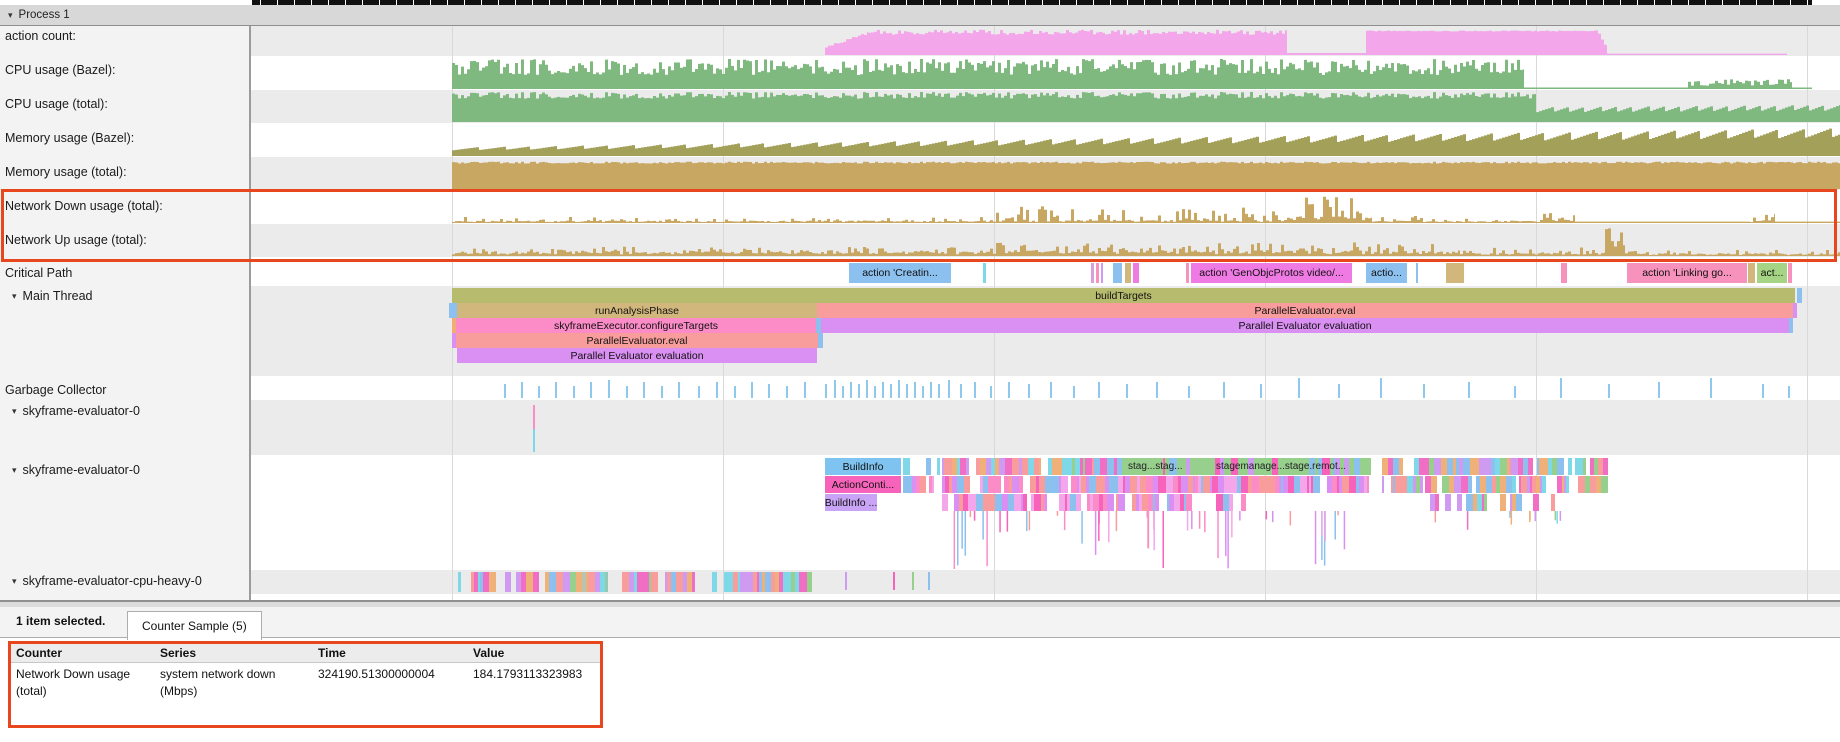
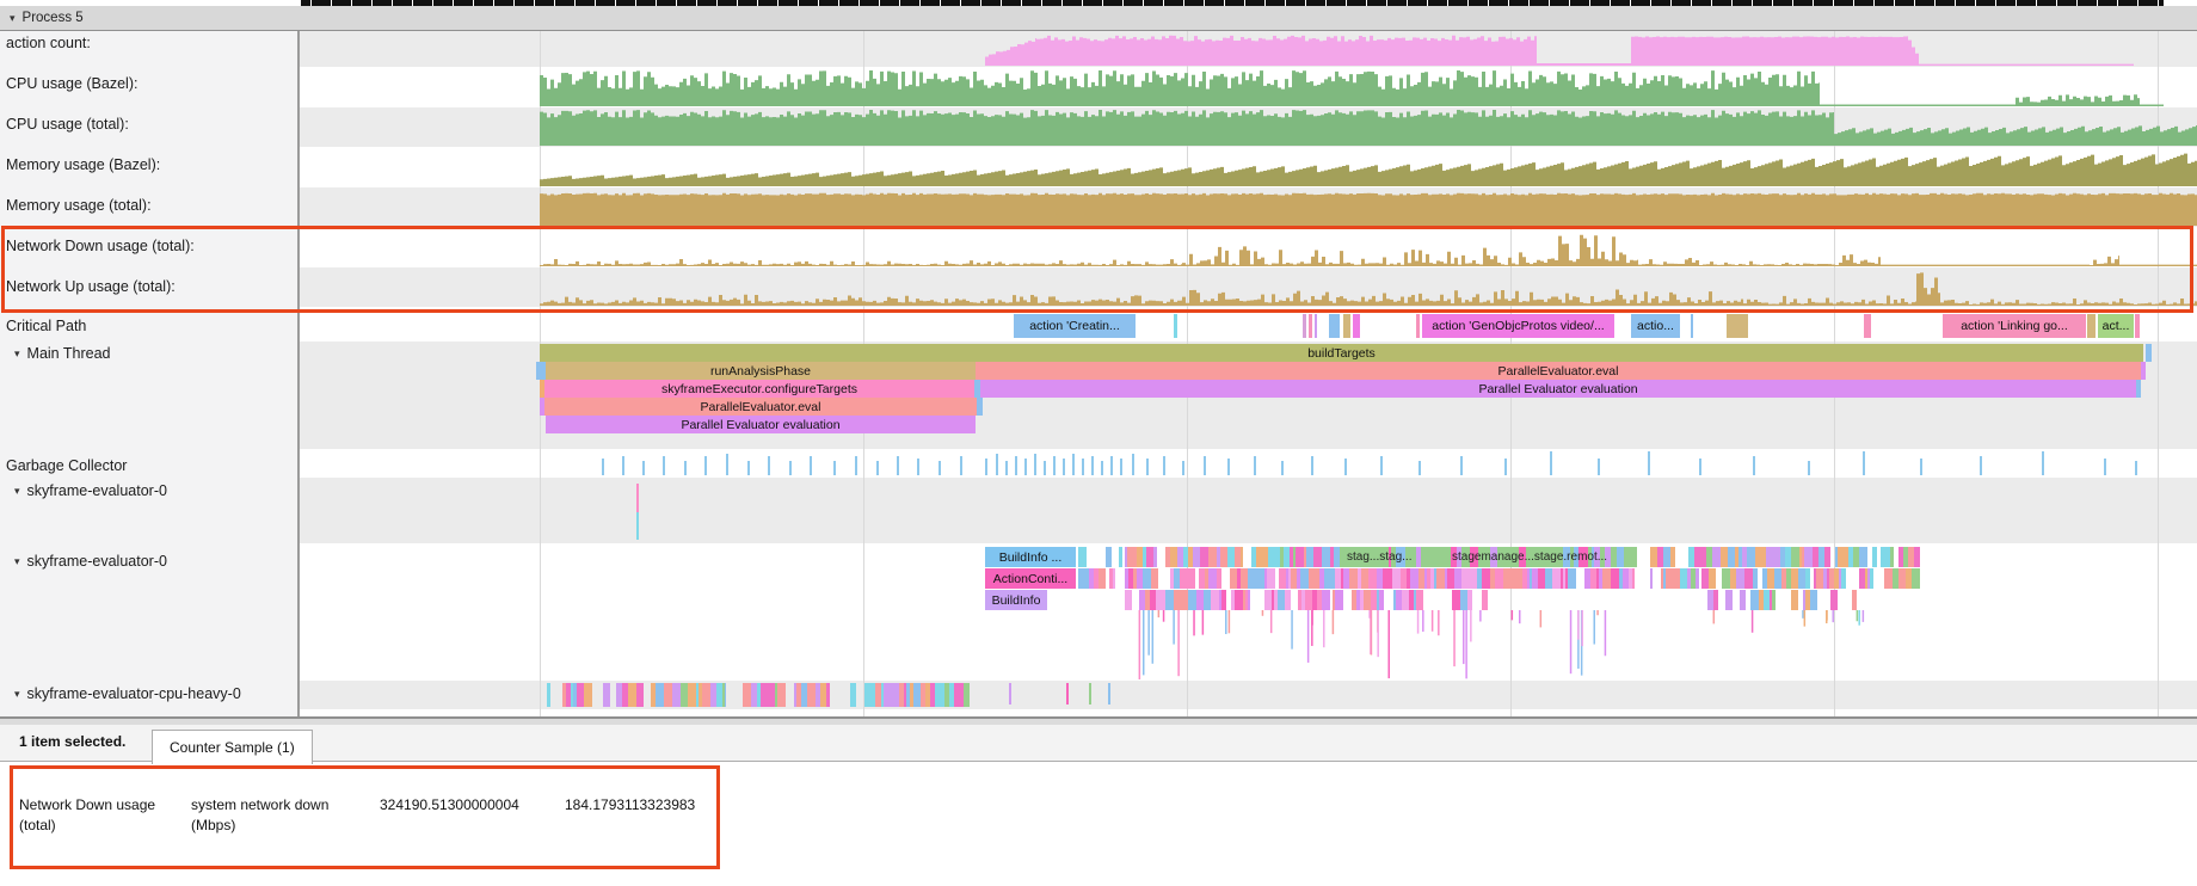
  ▾
- Process 1
+ Process 5
  action count:
  CPU usage (Bazel):
  CPU usage (total):
  Memory usage (Bazel):
  Memory usage (total):
  Network Down usage (total):
  Network Up usage (total):
  Critical Path
  ▾
  Main Thread
  Garbage Collector
  ▾
  skyframe-evaluator-0
  ▾
  skyframe-evaluator-0
  ▾
  skyframe-evaluator-cpu-heavy-0
  action 'Creatin...
  action 'GenObjcProtos video/...
  actio...
  action 'Linking go...
  act...
  buildTargets
  runAnalysisPhase
  ParallelEvaluator.eval
  skyframeExecutor.configureTargets
  Parallel Evaluator evaluation
  ParallelEvaluator.eval
  Parallel Evaluator evaluation
- BuildInfo
+ BuildInfo ...
  ActionConti...
- BuildInfo ...
+ BuildInfo
  stag...stag...
  stagemanage...stage.remot...
  1 item selected.
- Counter Sample (5)
+ Counter Sample (1)
- Counter
- Series
- Time
- Value
  Network Down usage (total)
  system network down (Mbps)
  324190.51300000004
  184.1793113323983
